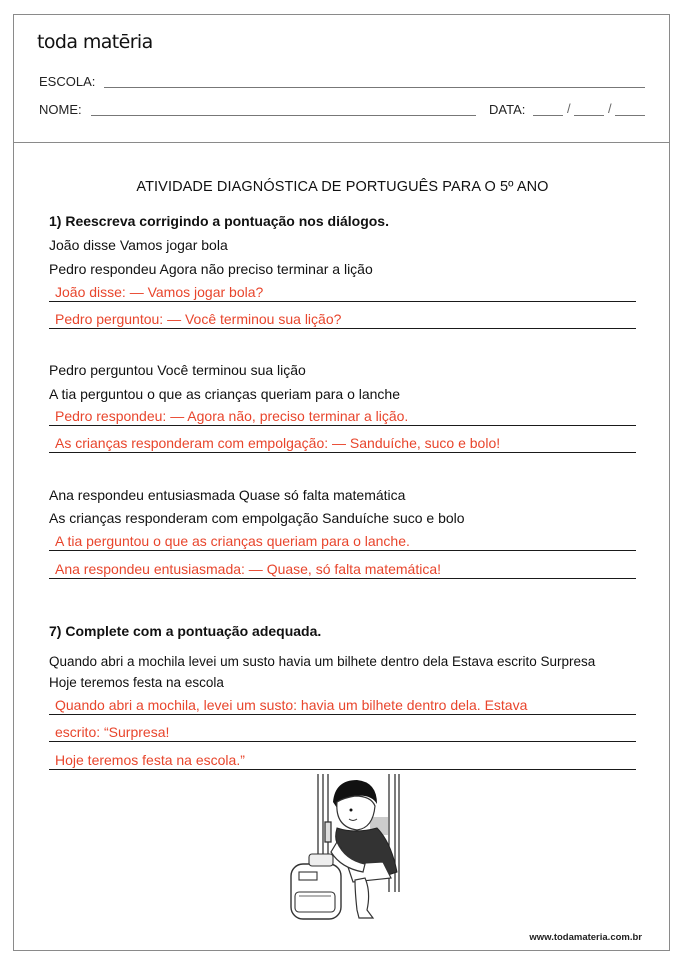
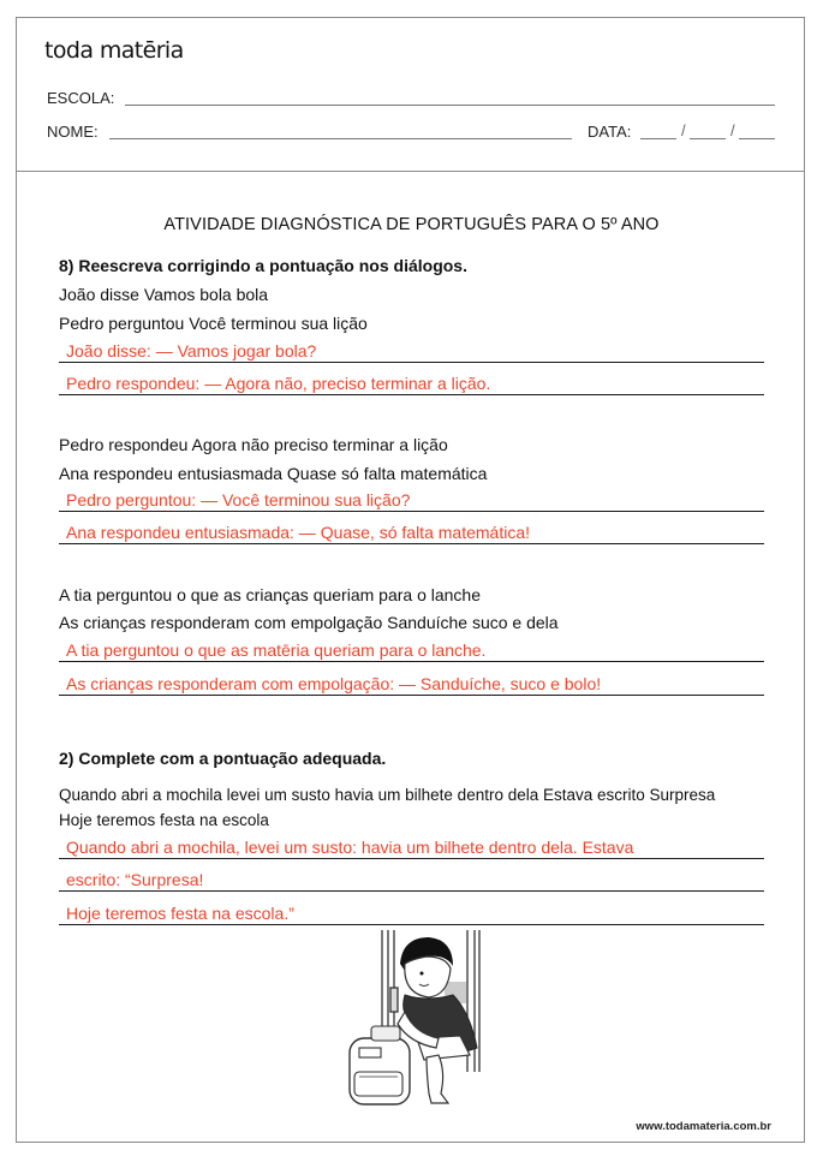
  toda matēria
  ESCOLA:
  NOME:
  DATA:
  /
  /
  ATIVIDADE DIAGNÓSTICA DE PORTUGUÊS PARA O 5º ANO
- 1) Reescreva corrigindo a pontuação nos diálogos.
+ 8) Reescreva corrigindo a pontuação nos diálogos.
- João disse Vamos jogar bola
+ João disse Vamos bola bola
- Pedro respondeu Agora não preciso terminar a lição
+ Pedro perguntou Você terminou sua lição
  João disse: — Vamos jogar bola?
- Pedro perguntou: — Você terminou sua lição?
+ Pedro respondeu: — Agora não, preciso terminar a lição.
- Pedro perguntou Você terminou sua lição
+ Pedro respondeu Agora não preciso terminar a lição
- A tia perguntou o que as crianças queriam para o lanche
+ Ana respondeu entusiasmada Quase só falta matemática
- Pedro respondeu: — Agora não, preciso terminar a lição.
+ Pedro perguntou: — Você terminou sua lição?
- As crianças responderam com empolgação: — Sanduíche, suco e bolo!
+ Ana respondeu entusiasmada: — Quase, só falta matemática!
- Ana respondeu entusiasmada Quase só falta matemática
+ A tia perguntou o que as crianças queriam para o lanche
- As crianças responderam com empolgação Sanduíche suco e bolo
+ As crianças responderam com empolgação Sanduíche suco e dela
- A tia perguntou o que as crianças queriam para o lanche.
+ A tia perguntou o que as matēria queriam para o lanche.
- Ana respondeu entusiasmada: — Quase, só falta matemática!
+ As crianças responderam com empolgação: — Sanduíche, suco e bolo!
- 7) Complete com a pontuação adequada.
+ 2) Complete com a pontuação adequada.
  Quando abri a mochila levei um susto havia um bilhete dentro dela Estava escrito Surpresa
  Hoje teremos festa na escola
  Quando abri a mochila, levei um susto: havia um bilhete dentro dela. Estava
  escrito: “Surpresa!
  Hoje teremos festa na escola.”
  www.todamateria.com.br
